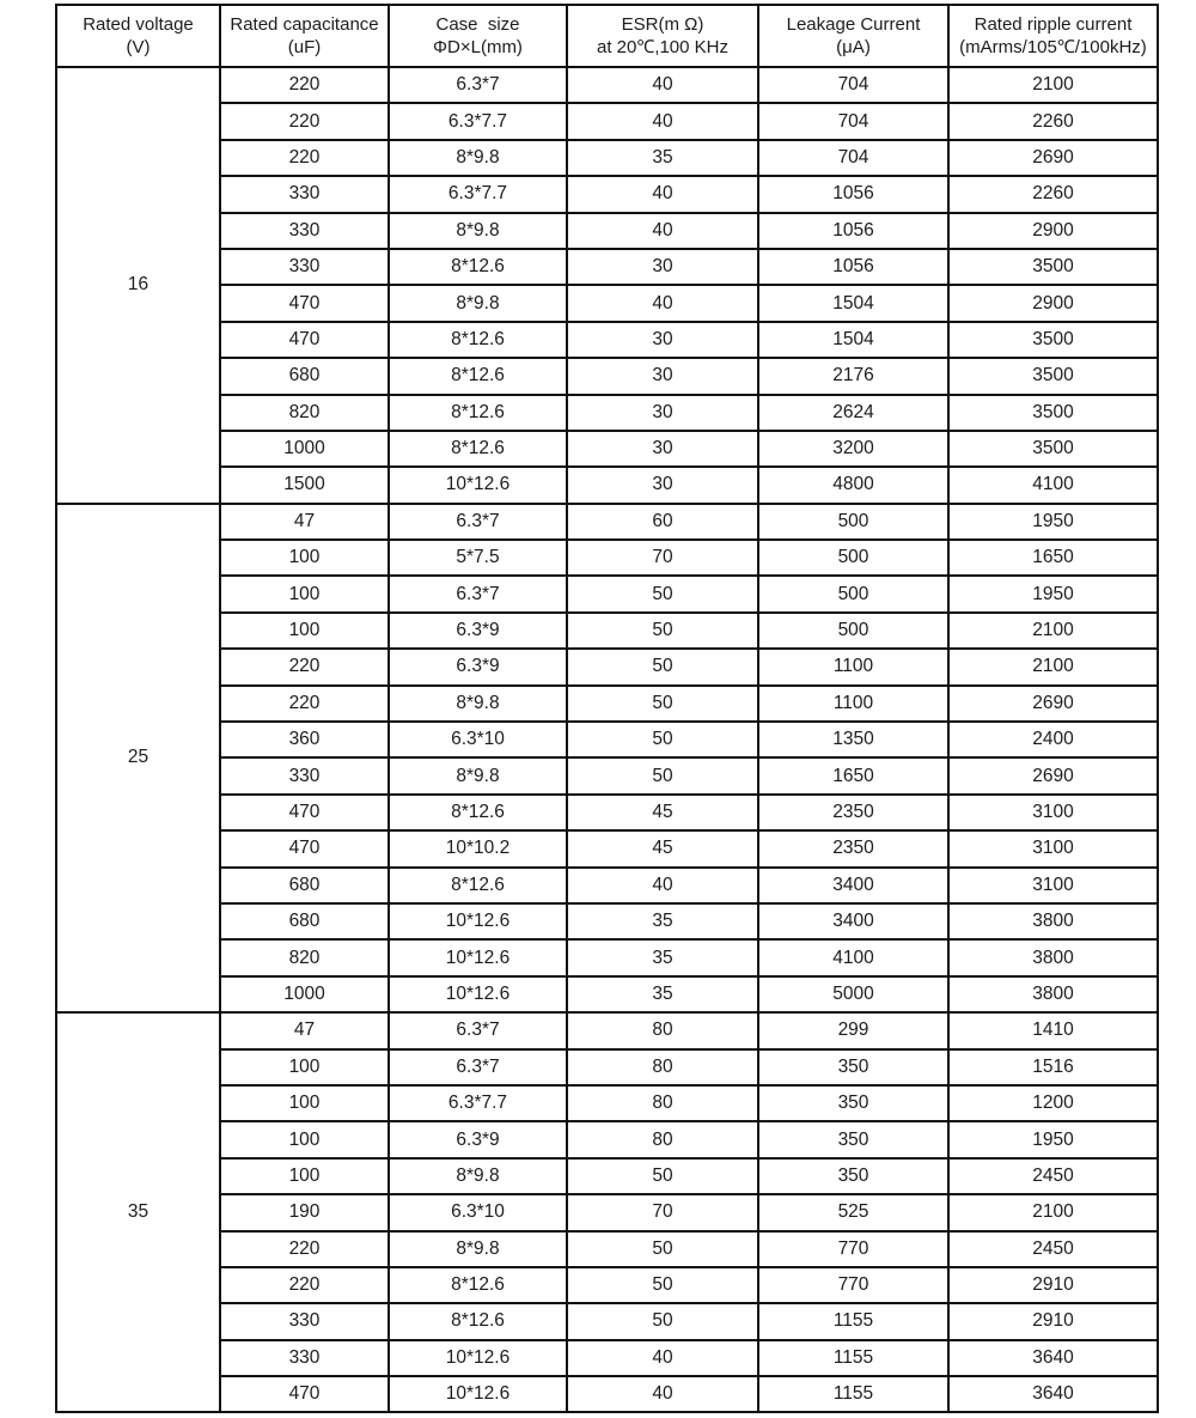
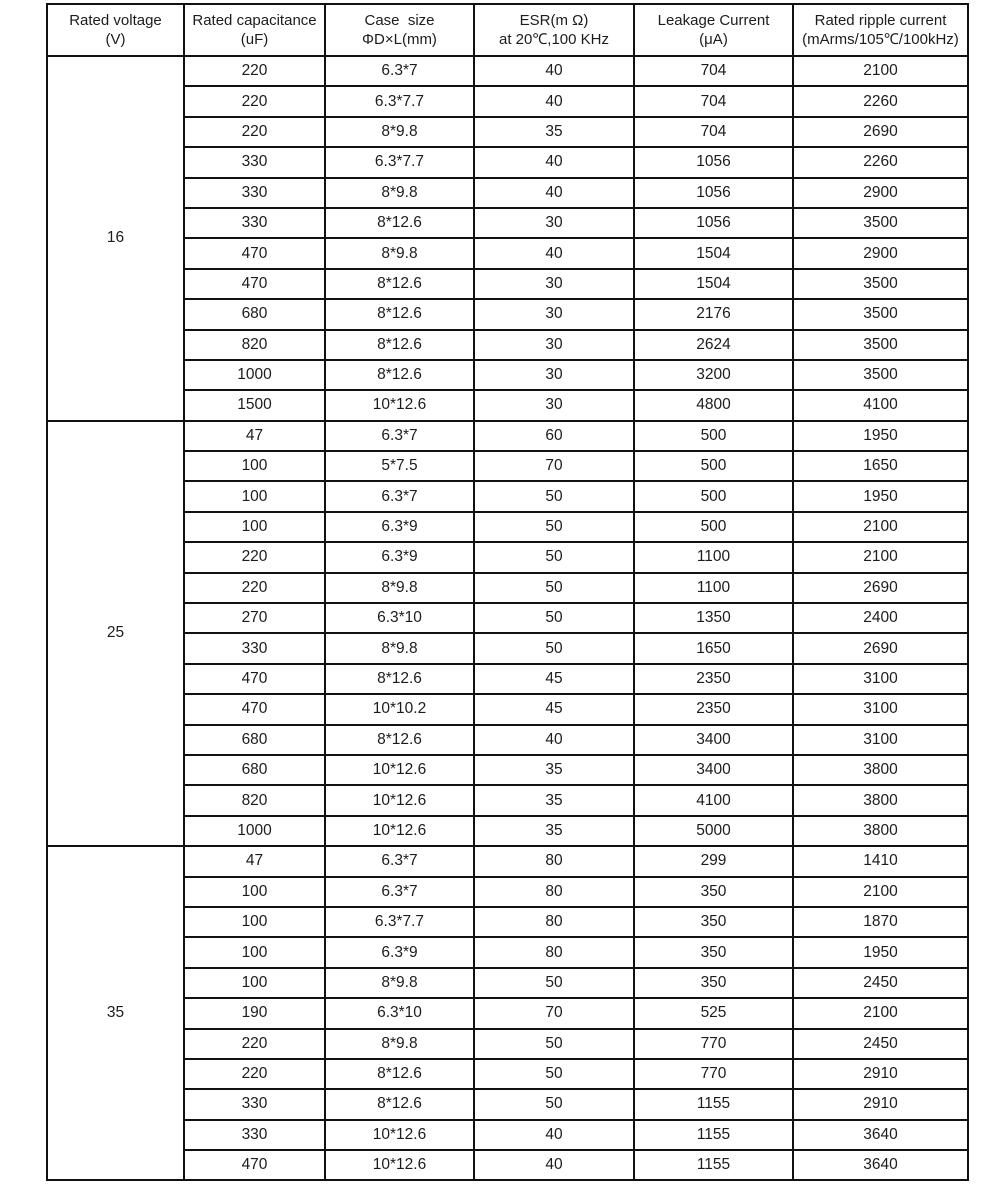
  Rated voltage (V)	Rated capacitance (uF)	Case size ΦD×L(mm)	ESR(m Ω) at 20℃,100 KHz	Leakage Current (μA)	Rated ripple current (mArms/105℃/100kHz)
  16	220	6.3*7	40	704	2100
  220	6.3*7.7	40	704	2260
  220	8*9.8	35	704	2690
  330	6.3*7.7	40	1056	2260
  330	8*9.8	40	1056	2900
  330	8*12.6	30	1056	3500
  470	8*9.8	40	1504	2900
  470	8*12.6	30	1504	3500
  680	8*12.6	30	2176	3500
  820	8*12.6	30	2624	3500
  1000	8*12.6	30	3200	3500
  1500	10*12.6	30	4800	4100
  25	47	6.3*7	60	500	1950
  100	5*7.5	70	500	1650
  100	6.3*7	50	500	1950
  100	6.3*9	50	500	2100
  220	6.3*9	50	1100	2100
  220	8*9.8	50	1100	2690
- 360	6.3*10	50	1350	2400
+ 270	6.3*10	50	1350	2400
  330	8*9.8	50	1650	2690
  470	8*12.6	45	2350	3100
  470	10*10.2	45	2350	3100
  680	8*12.6	40	3400	3100
  680	10*12.6	35	3400	3800
  820	10*12.6	35	4100	3800
  1000	10*12.6	35	5000	3800
  35	47	6.3*7	80	299	1410
- 100	6.3*7	80	350	1516
+ 100	6.3*7	80	350	2100
- 100	6.3*7.7	80	350	1200
+ 100	6.3*7.7	80	350	1870
  100	6.3*9	80	350	1950
  100	8*9.8	50	350	2450
  190	6.3*10	70	525	2100
  220	8*9.8	50	770	2450
  220	8*12.6	50	770	2910
  330	8*12.6	50	1155	2910
  330	10*12.6	40	1155	3640
  470	10*12.6	40	1155	3640
